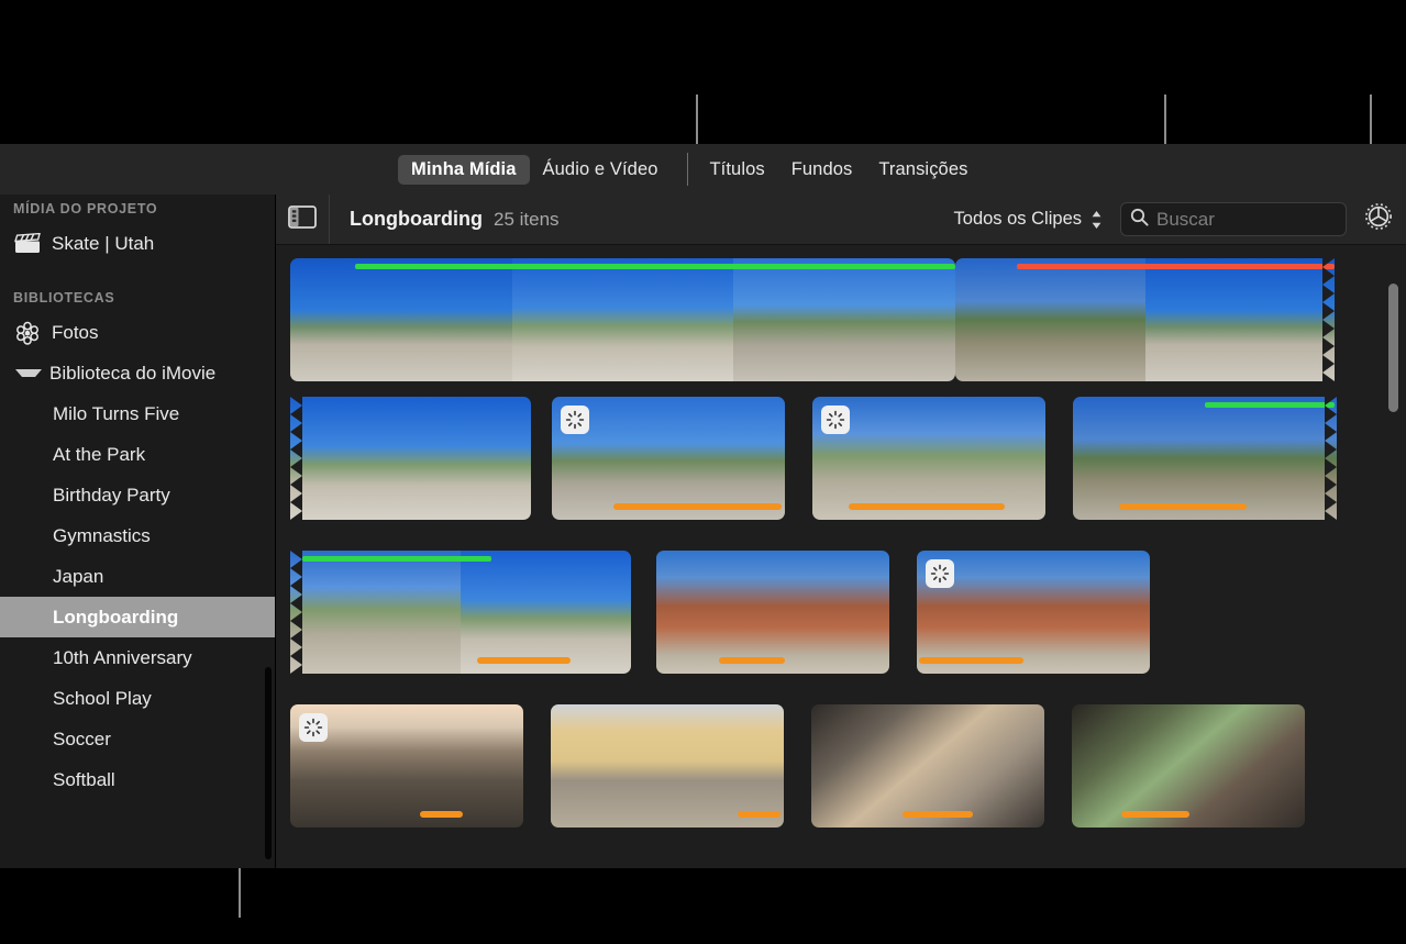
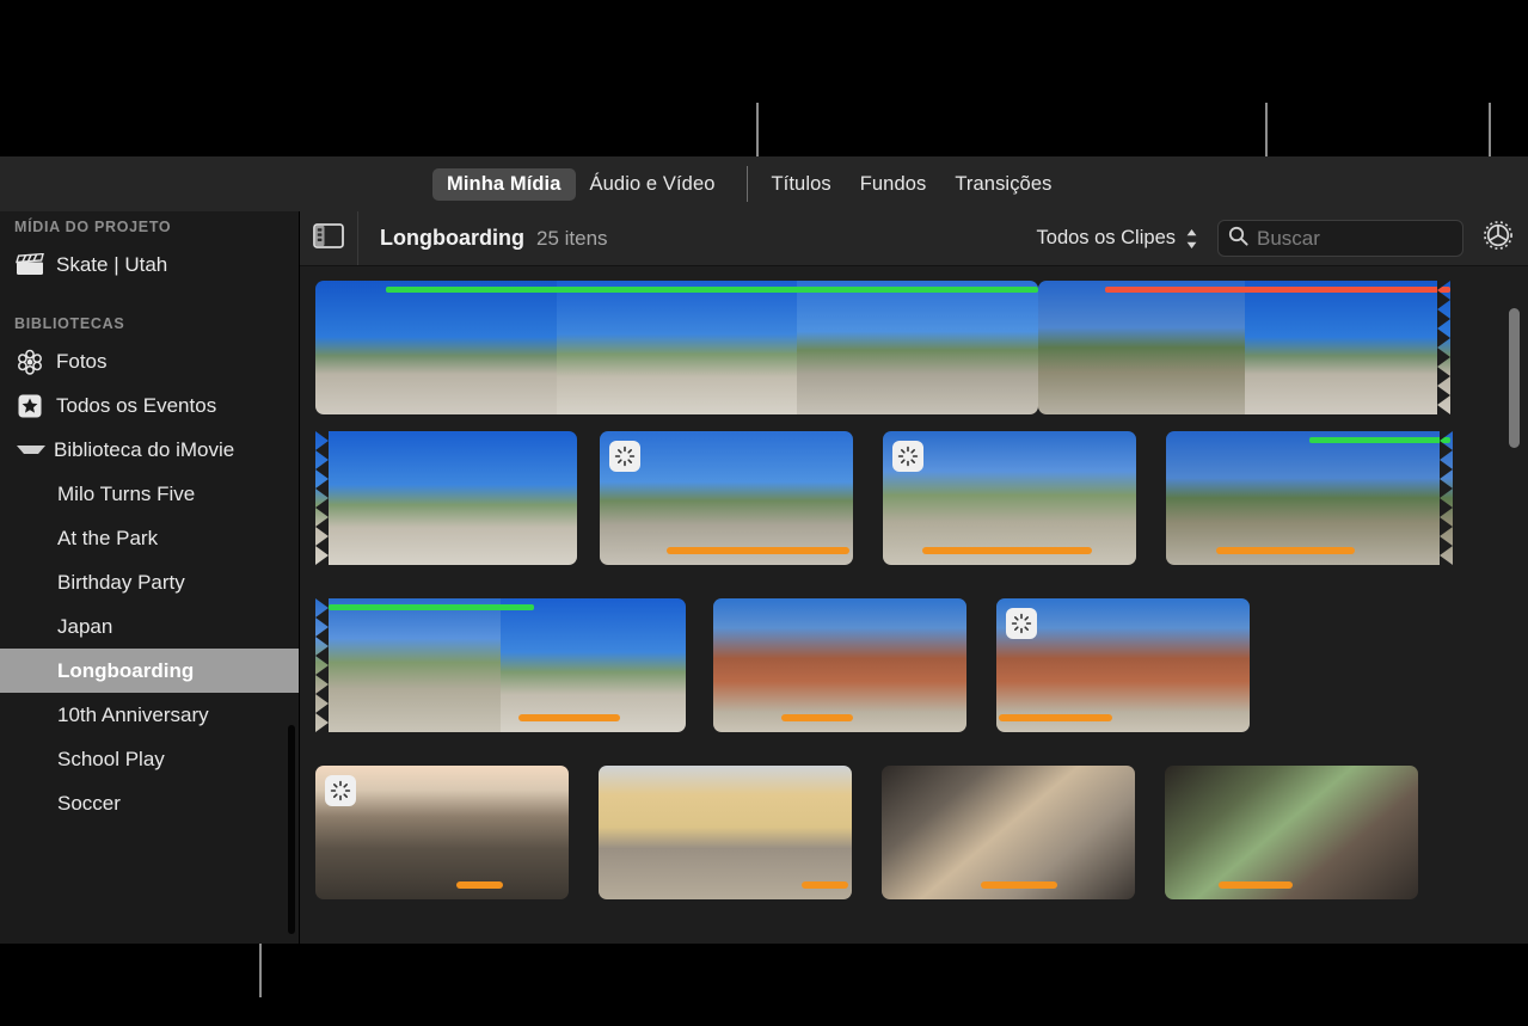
  Minha Mídia
  Áudio e Vídeo
  Títulos
  Fundos
  Transições
  MÍDIA DO PROJETO
  Skate | Utah
  BIBLIOTECAS
  Fotos
+ Todos os Eventos
  Biblioteca do iMovie
  Milo Turns Five
  At the Park
  Birthday Party
- Gymnastics
  Japan
  Longboarding
  10th Anniversary
  School Play
  Soccer
- Softball
  Longboarding
  25 itens
  Todos os Clipes
  Buscar
